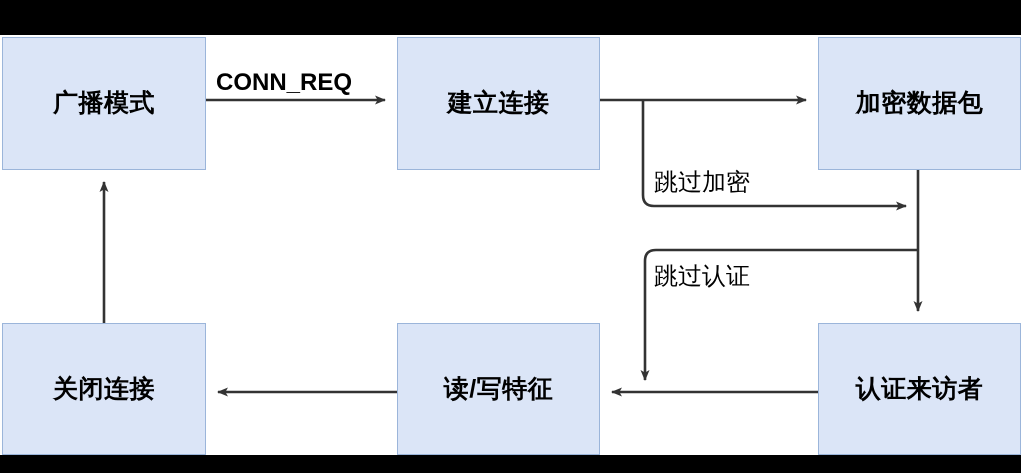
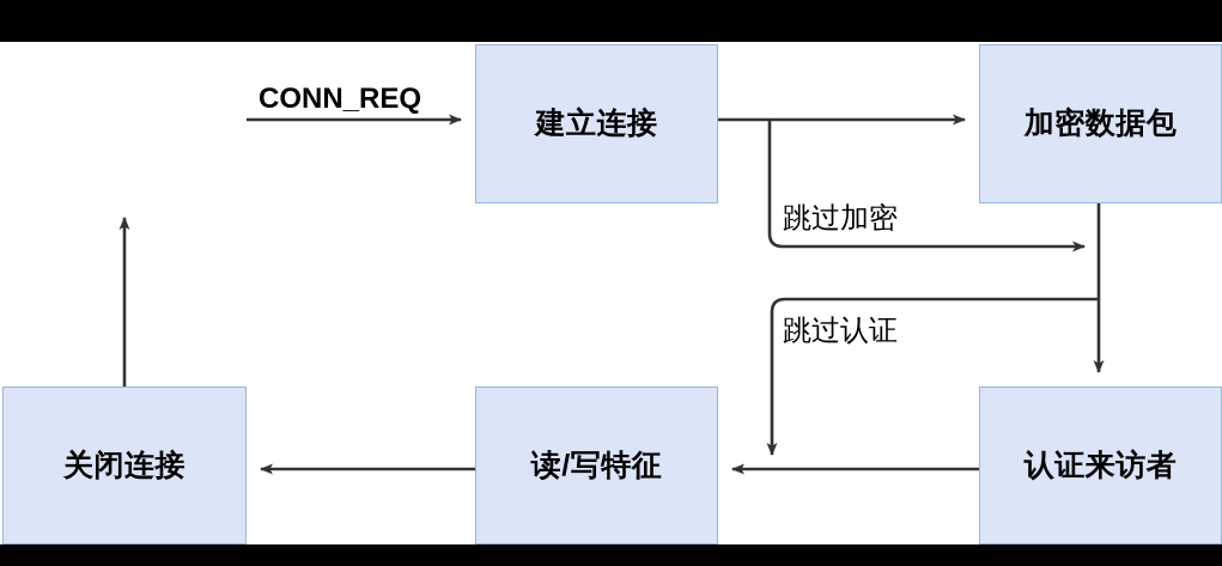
- 广播模式
  建立连接
  加密数据包
  关闭连接
  读/写特征
  认证来访者
  CONN_REQ
  跳过加密
  跳过认证
